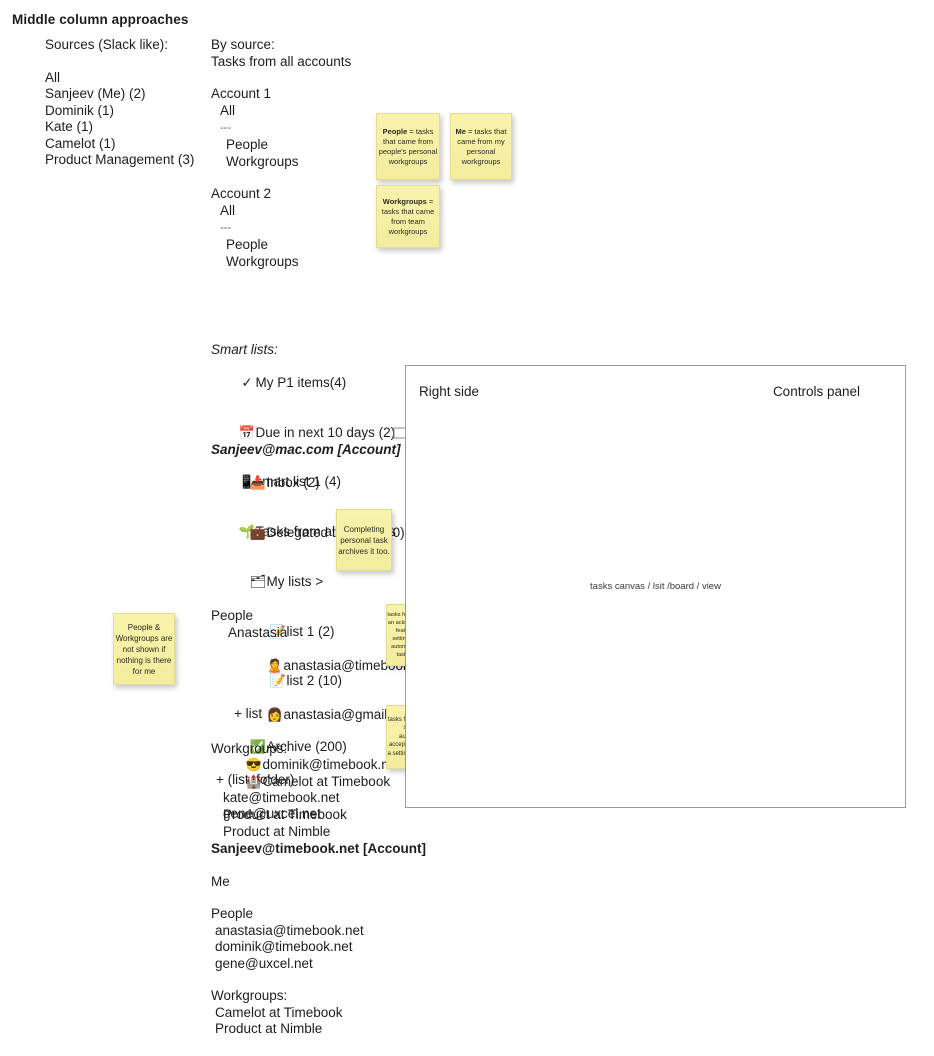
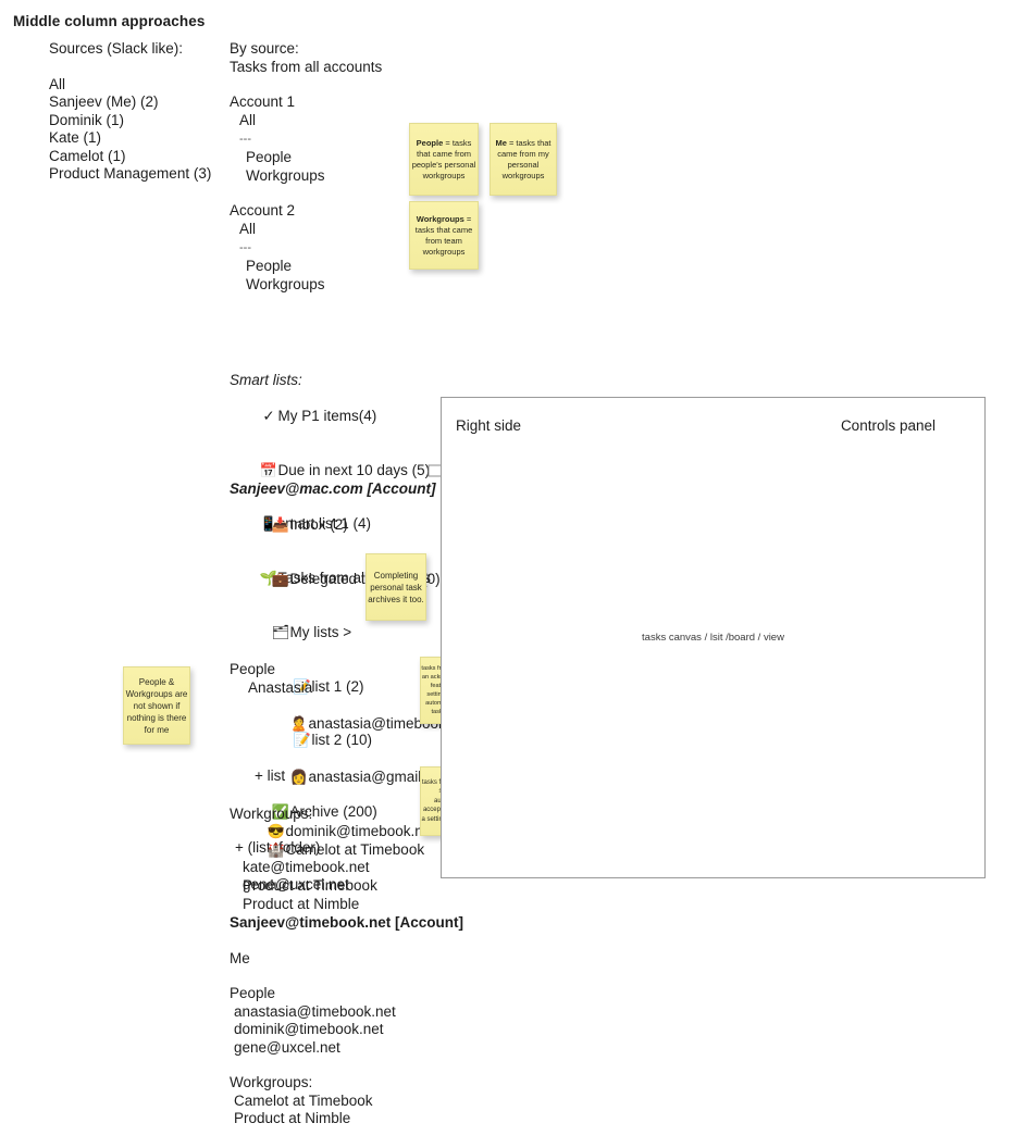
  Middle column approaches
  Sources (Slack like):
  All
  Sanjeev (Me) (2)
  Dominik (1)
  Kate (1)
  Camelot (1)
  Product Management (3)
  By source:
  Tasks from all accounts
  Account 1
  All
  ---
  People
  Workgroups
  Account 2
  All
  ---
  People
  Workgroups
  People = tasks that came from people's personal workgroups
  Me = tasks that came from my personal workgroups
  Workgroups = tasks that came from team workgroups
  Smart lists:
  ✓ My P1 items(4)
- 📅Due in next 10 days (2)
+ 📅Due in next 10 days (5)
  📱smart list 1 (4)
  Sanjeev@mac.com [Account]
  📥Inbox (2)
  🗂My lists >
  📝list 1 (2)
  📝list 2 (10)
  + list
  ✅Archive (200)
  + (list, folder)
  People
  Anastasia
  🙎anastasia@timeb
  👩anastasia@gmai
  😎dominik@timebook.
  kate@timebook.net
  gene@uxcel.net
  Workgroups:
  🏰Camelot at Timebook
  Product at Timebook
  Product at Nimble
  Sanjeev@timebook.net [Account]
  Me
  People
  anastasia@timebook.net
  dominik@timebook.net
  gene@uxcel.net
  Workgroups:
  Camelot at Timebook
  Product at Nimble
  People & Workgroups are not shown if nothing is there for me
  Completing personal task archives it too.
  Right side
  Controls panel
  tasks canvas / lsit /board / view
